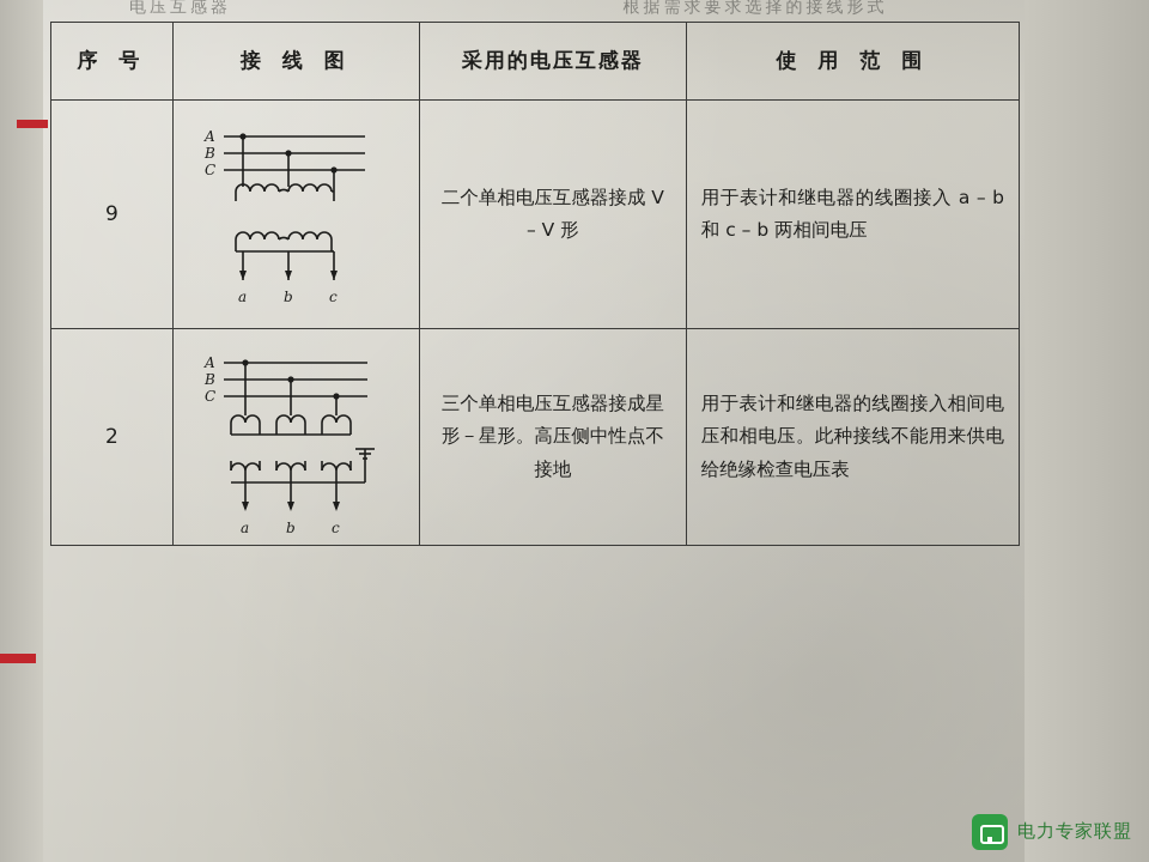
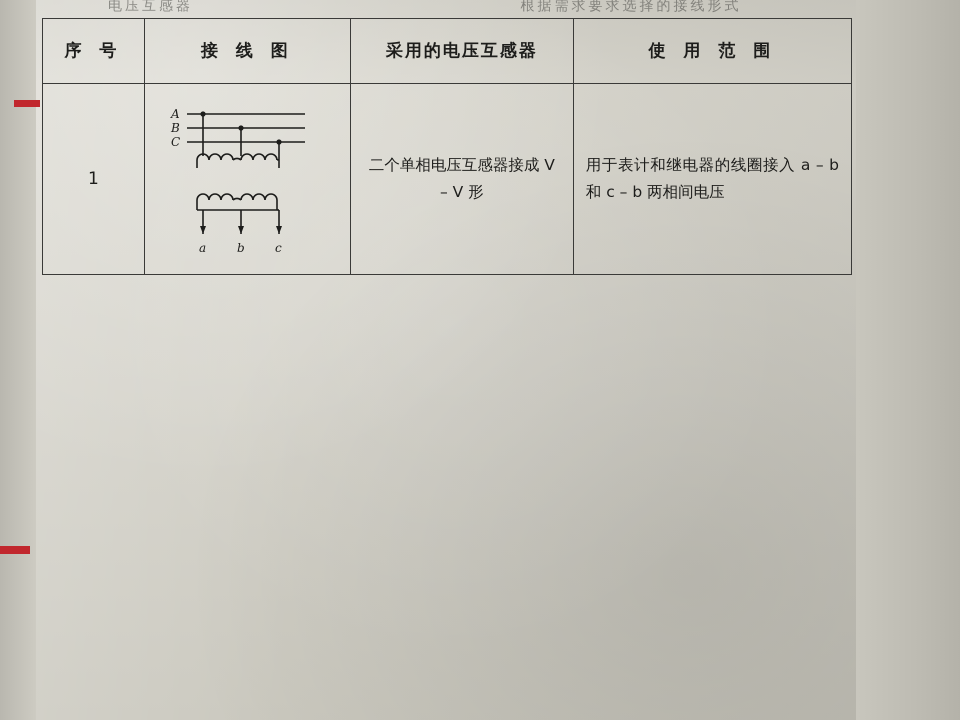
  电压互感器 根据需求要求选择的接线形式
  序 号	接 线 图	采用的电压互感器	使 用 范 围
- 9	A B C a b c	二个单相电压互感器接成 V – V 形	用于表计和继电器的线圈接入 a – b 和 c – b 两相间电压
+ 1	A B C a b c	二个单相电压互感器接成 V – V 形	用于表计和继电器的线圈接入 a – b 和 c – b 两相间电压
- 2	A B C a b c	三个单相电压互感器接成星形－星形。高压侧中性点不接地	用于表计和继电器的线圈接入相间电压和相电压。此种接线不能用来供电给绝缘检查电压表
- 电力专家联盟
